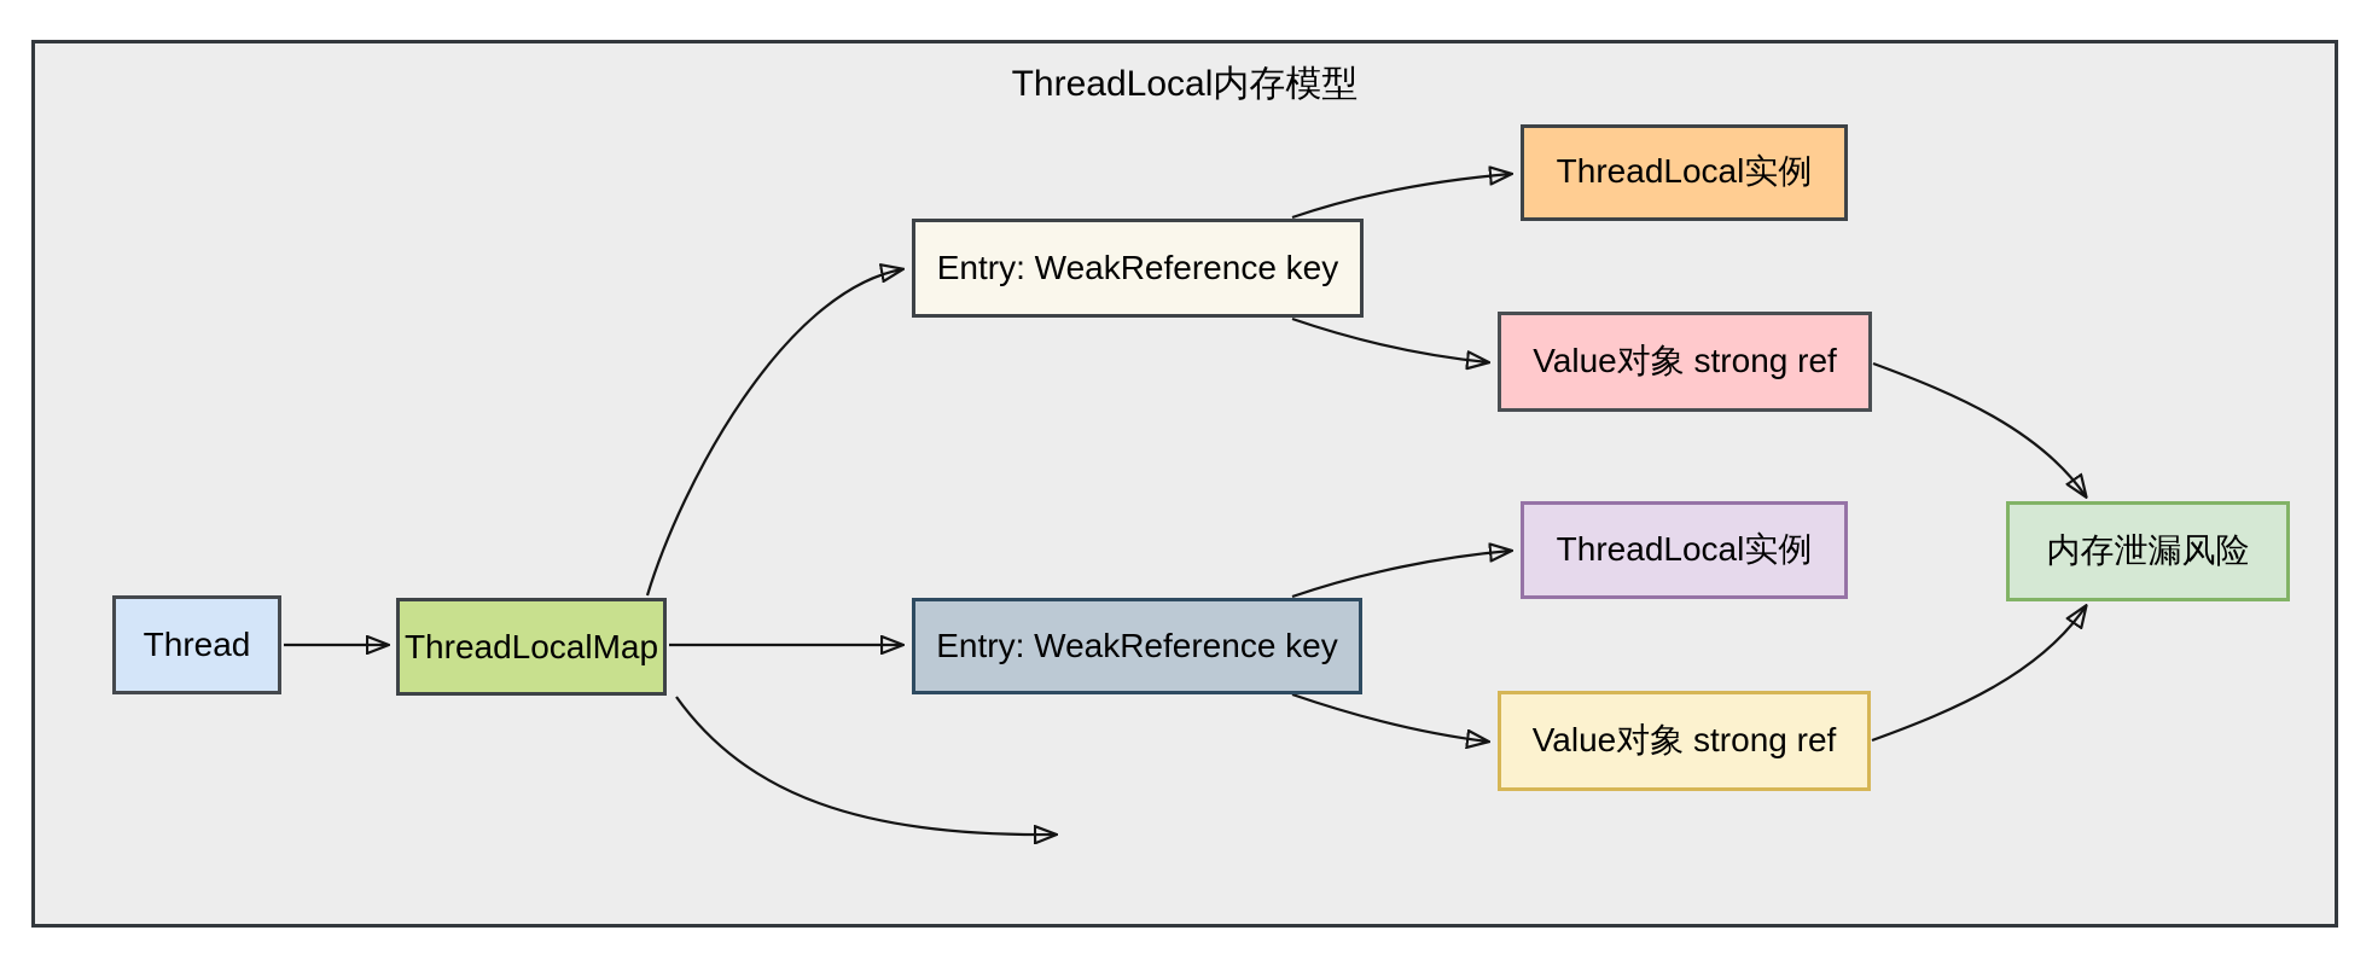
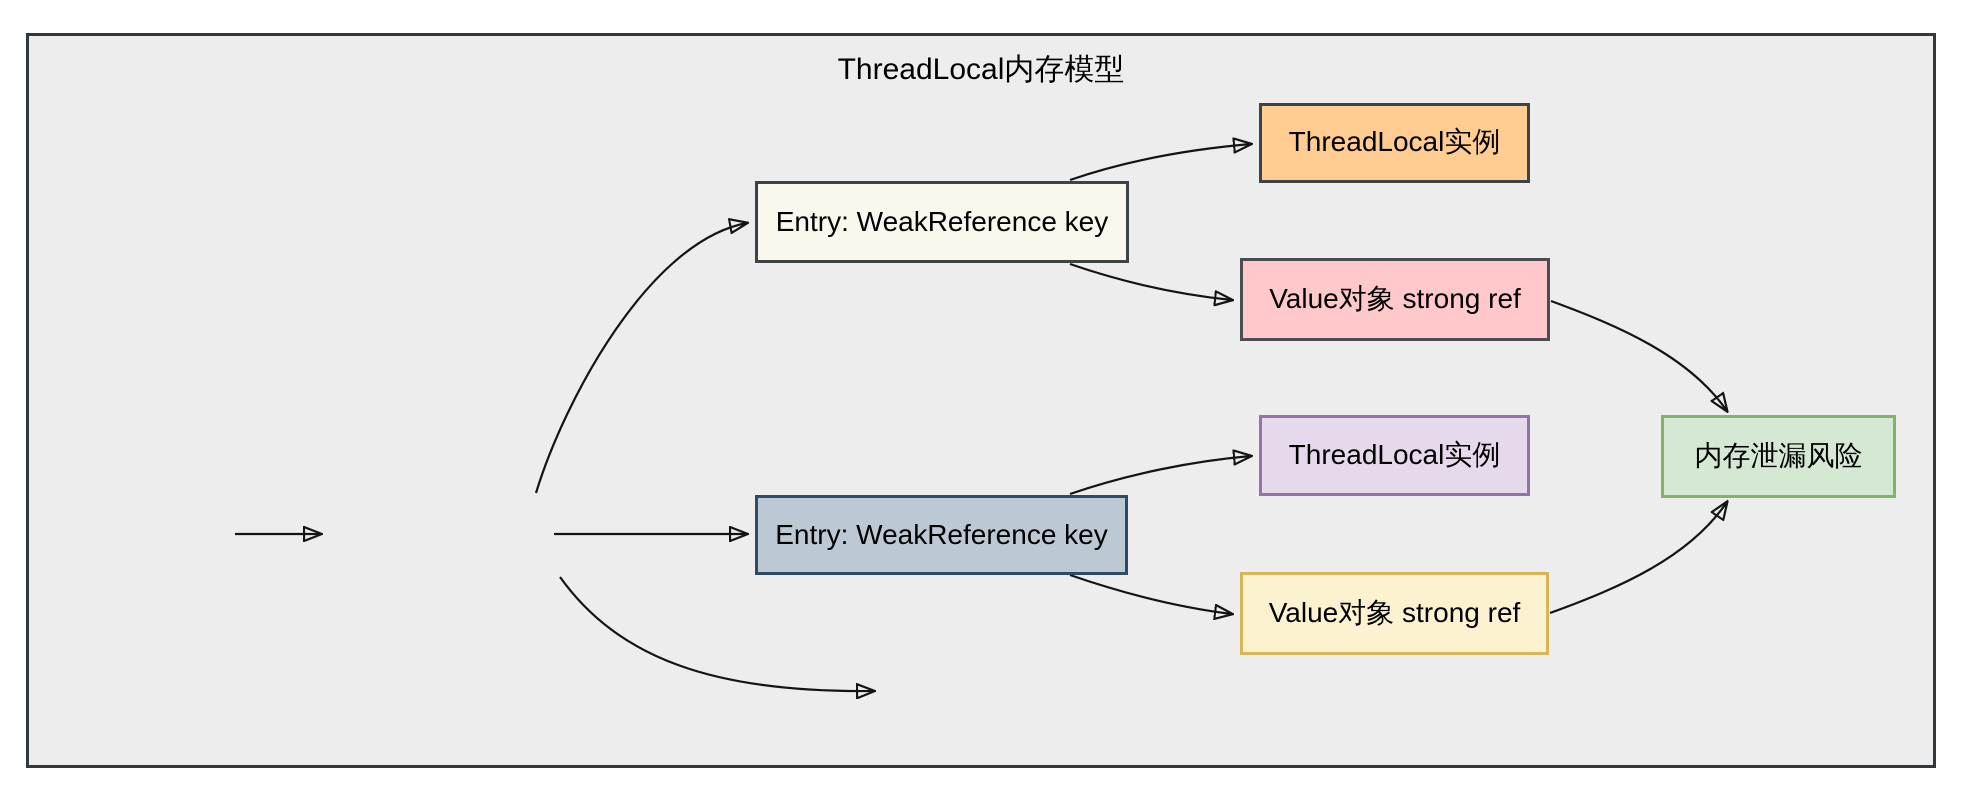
  ThreadLocal内存模型
- Thread
- ThreadLocalMap
  Entry: WeakReference key
  Entry: WeakReference key
  ThreadLocal实例
  Value对象 strong ref
  ThreadLocal实例
  Value对象 strong ref
  内存泄漏风险
